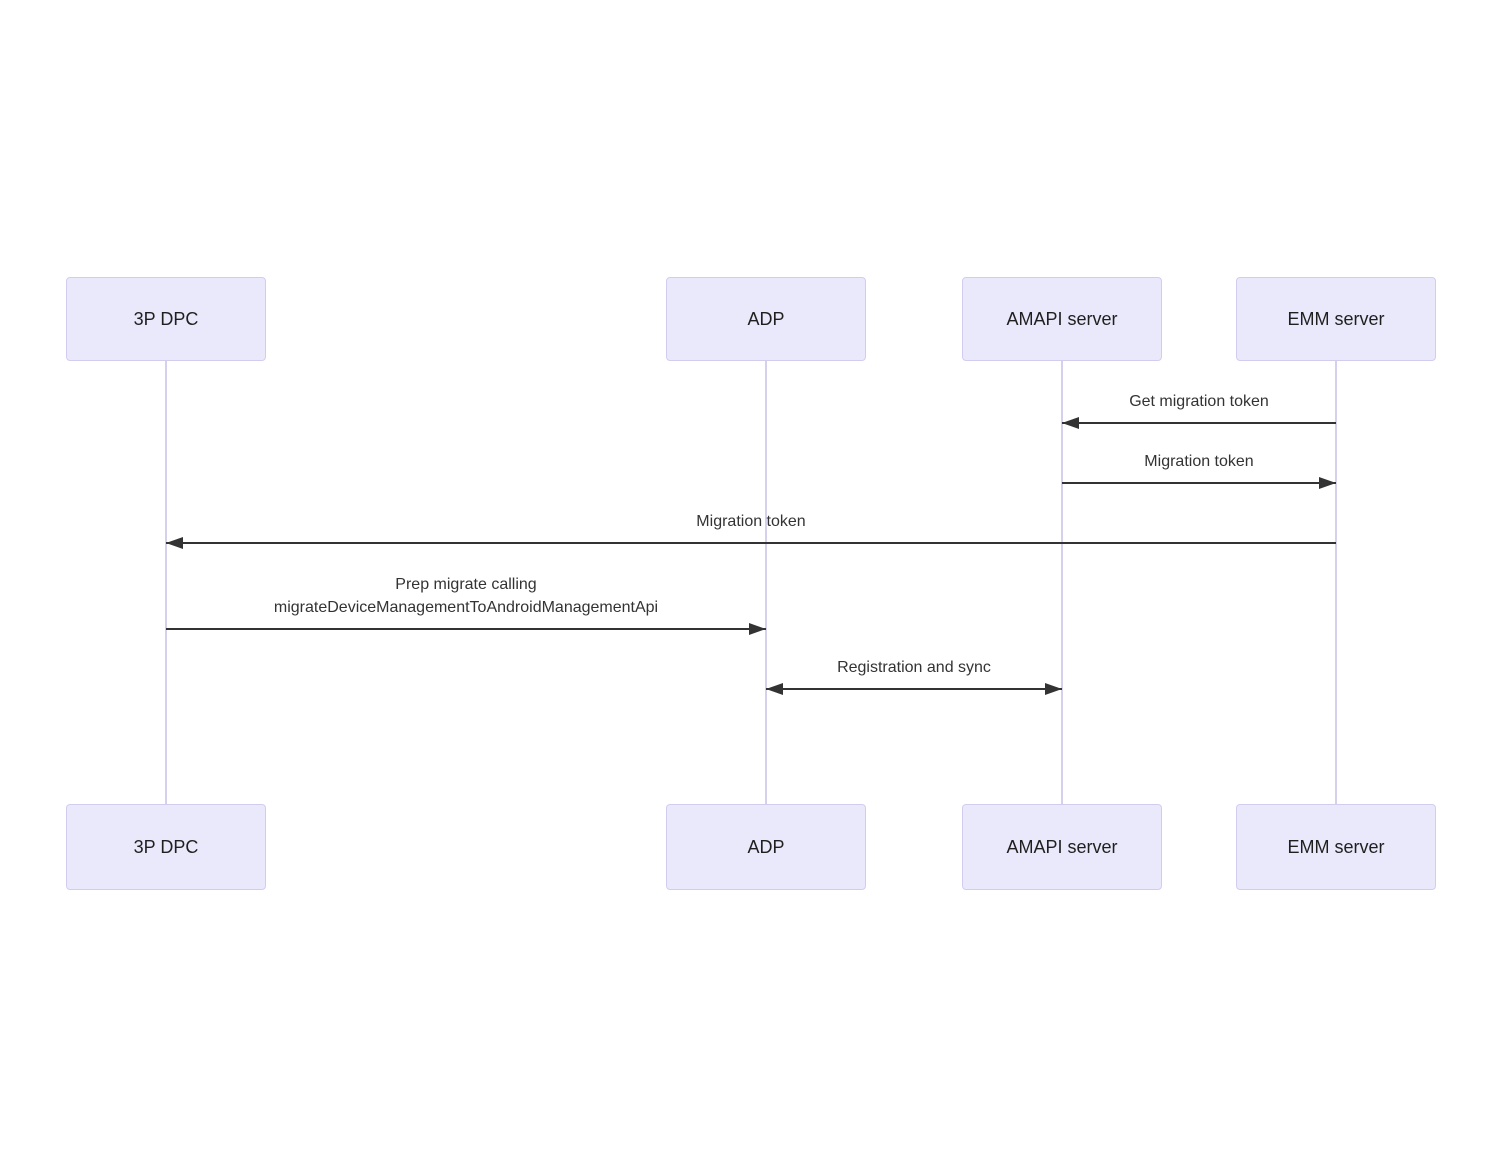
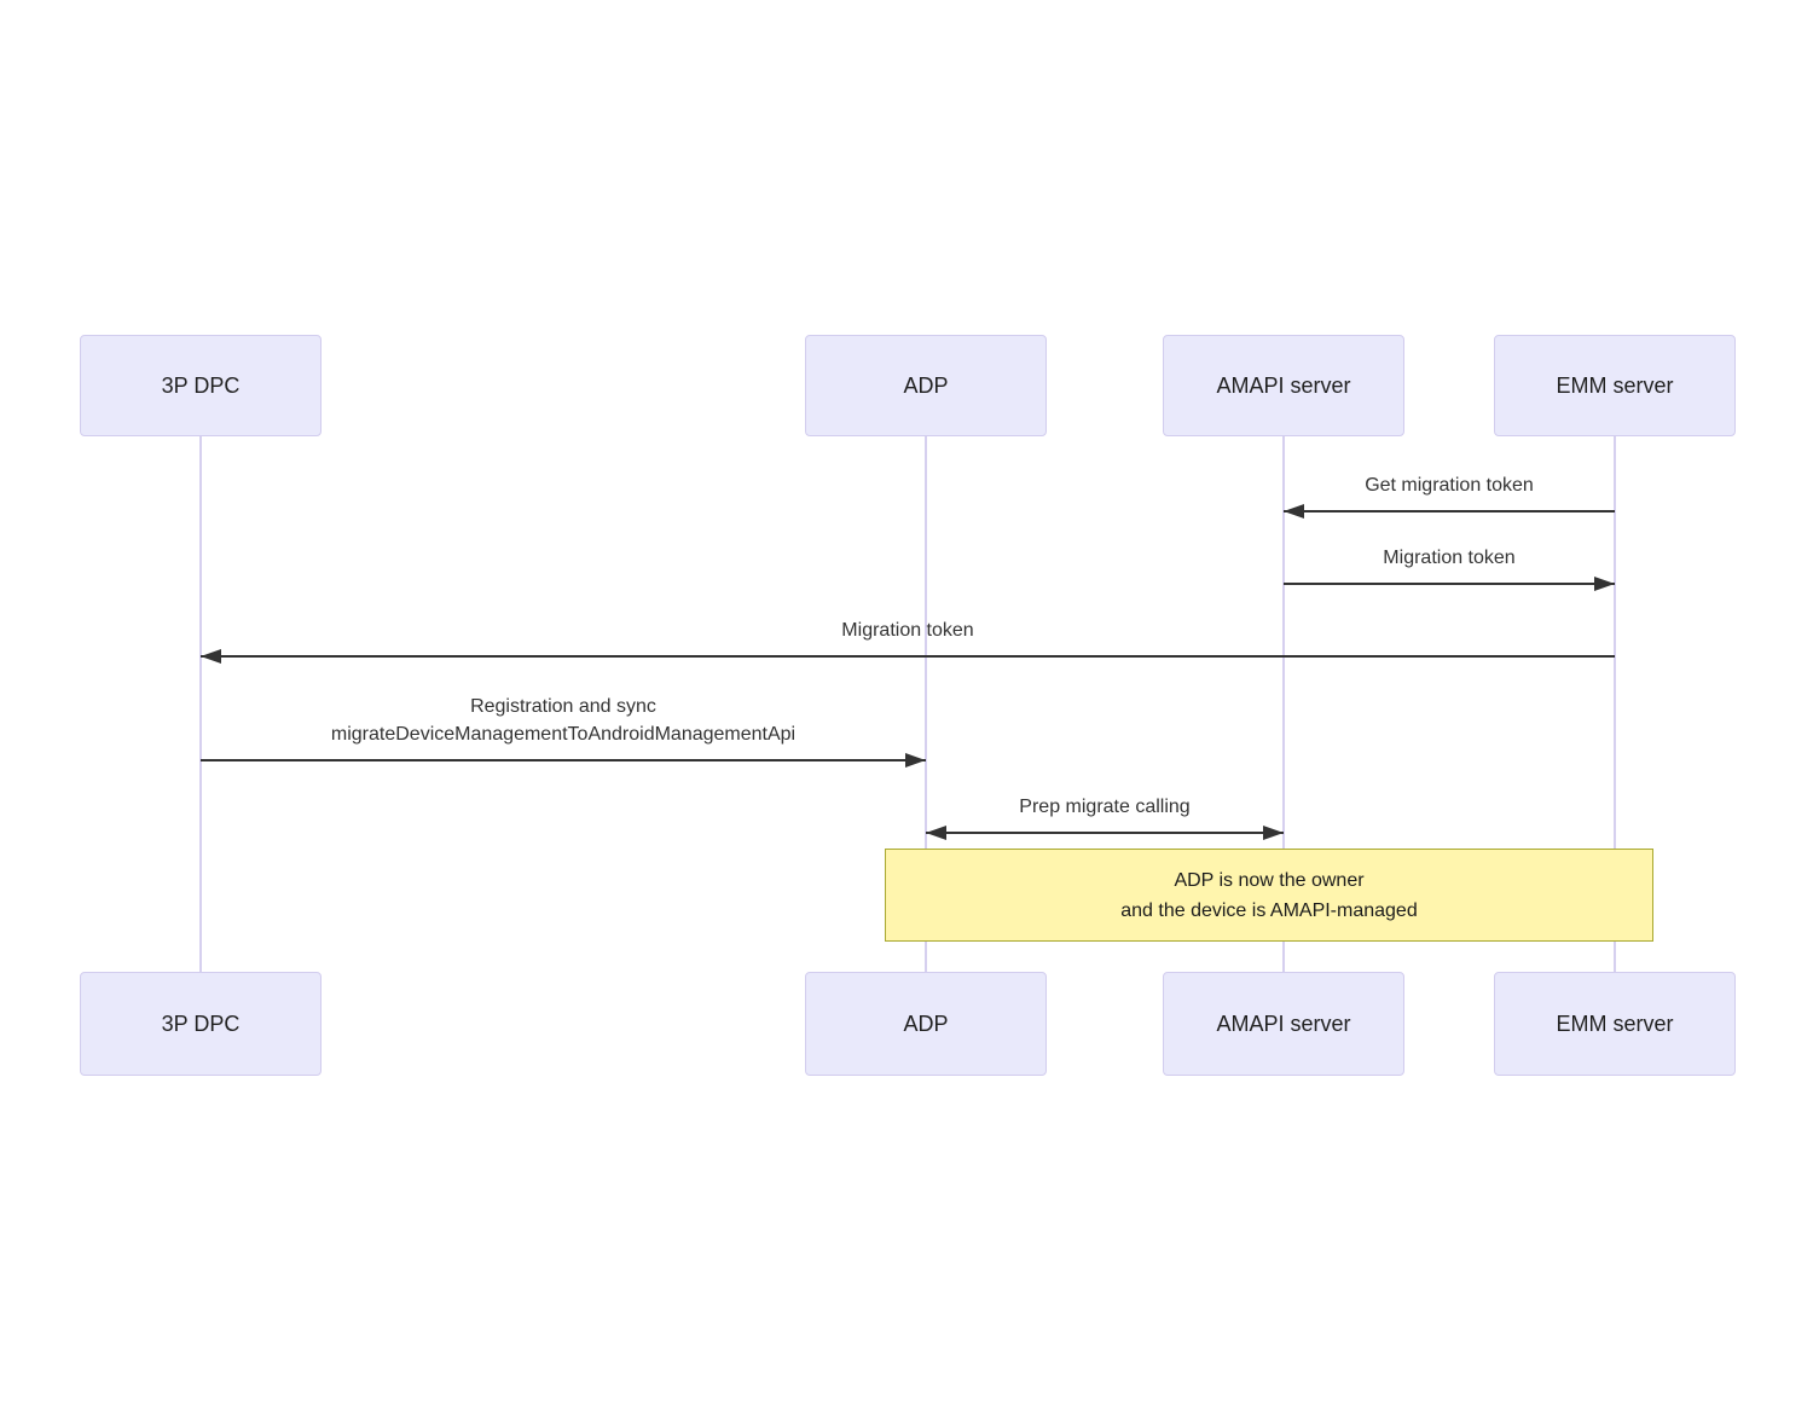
  3P DPC
  ADP
  AMAPI server
  EMM server
  Get migration token
  Migration token
  Migration token
- Prep migrate calling
+ Registration and sync
  migrateDeviceManagementToAndroidManagementApi
- Registration and sync
+ Prep migrate calling
+ ADP is now the owner
+ and the device is AMAPI-managed
  3P DPC
  ADP
  AMAPI server
  EMM server
